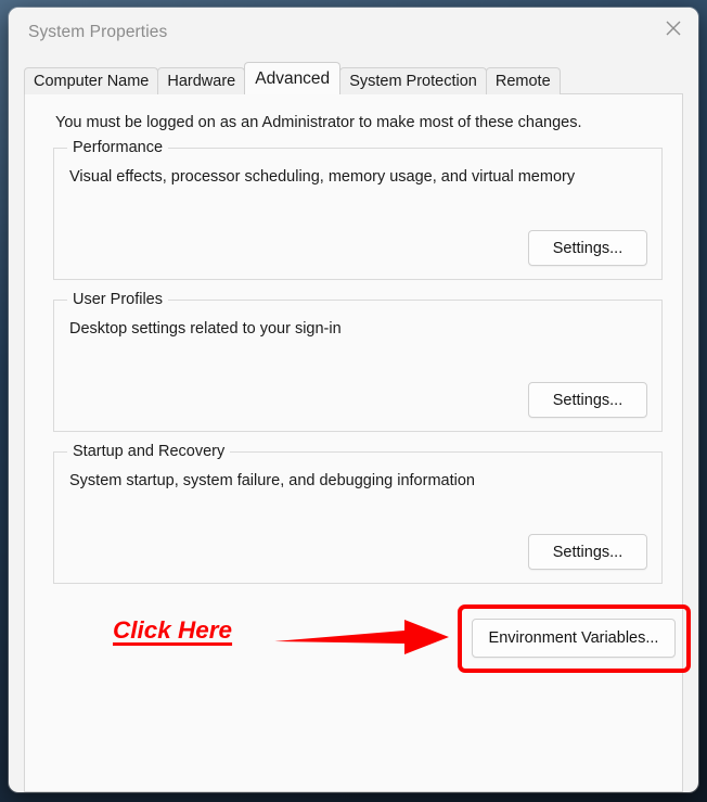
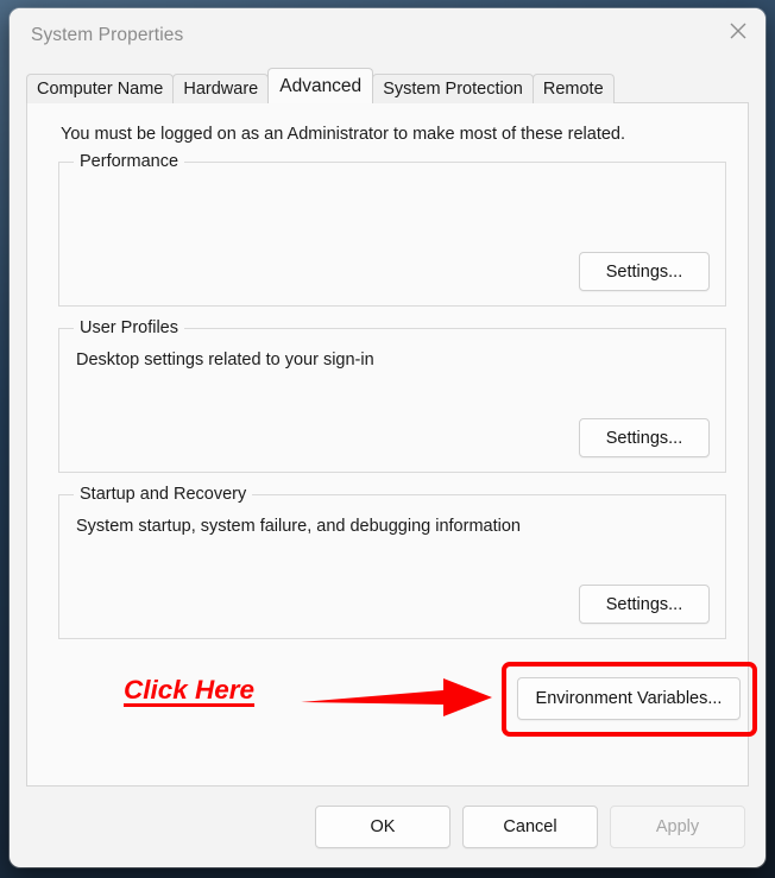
  System Properties
  Computer Name
  Hardware
  Advanced
  System Protection
  Remote
- You must be logged on as an Administrator to make most of these changes.
+ You must be logged on as an Administrator to make most of these related.
  Performance
- Visual effects, processor scheduling, memory usage, and virtual memory
  Settings...
  User Profiles
  Desktop settings related to your sign-in
  Settings...
  Startup and Recovery
  System startup, system failure, and debugging information
  Settings...
  Click Here
  Environment Variables...
+ OK
+ Cancel
+ Apply
